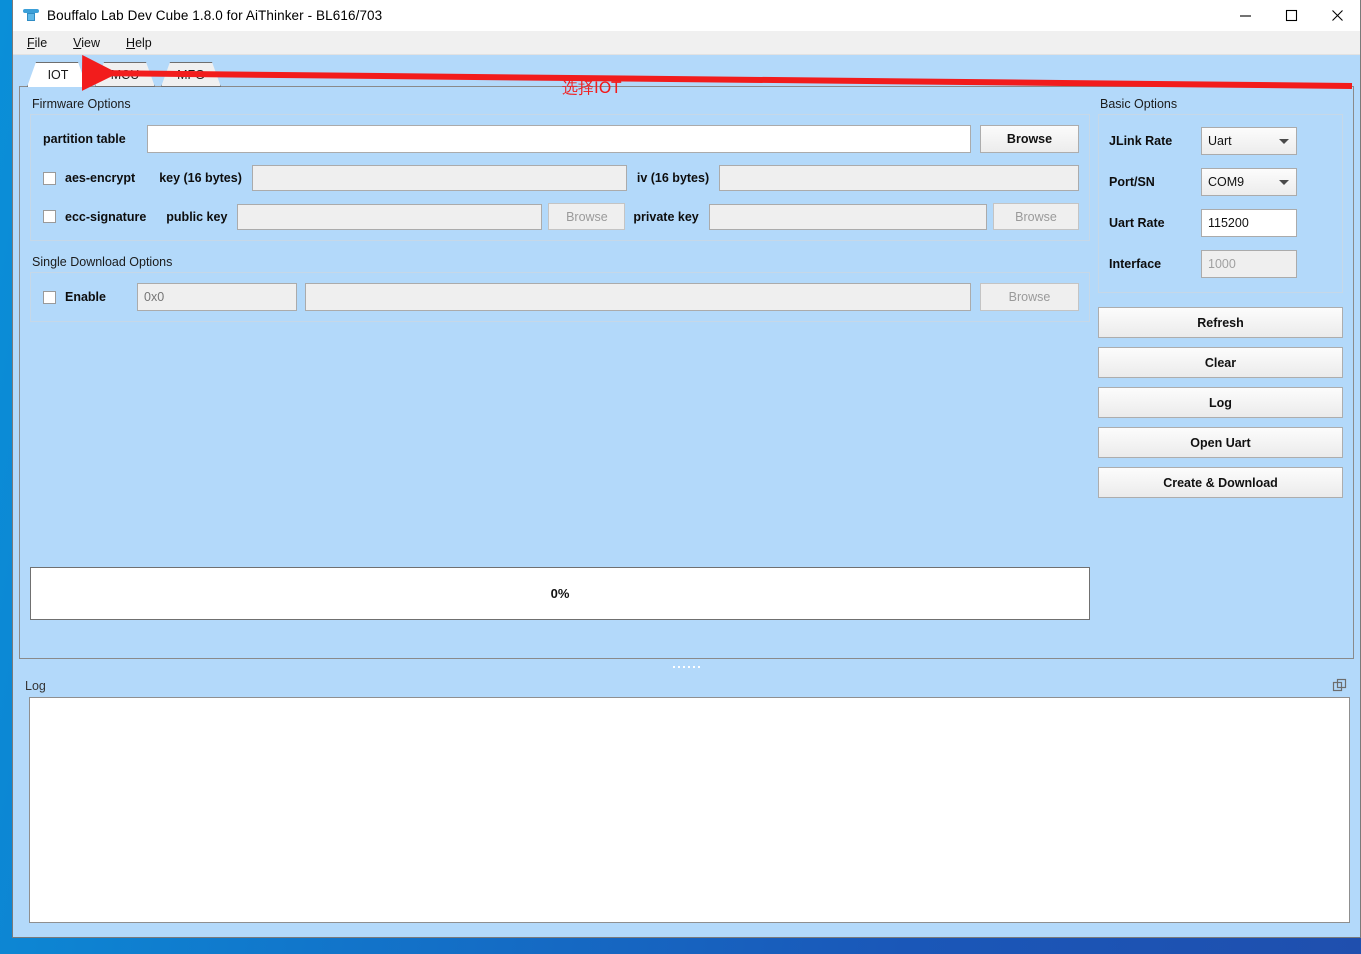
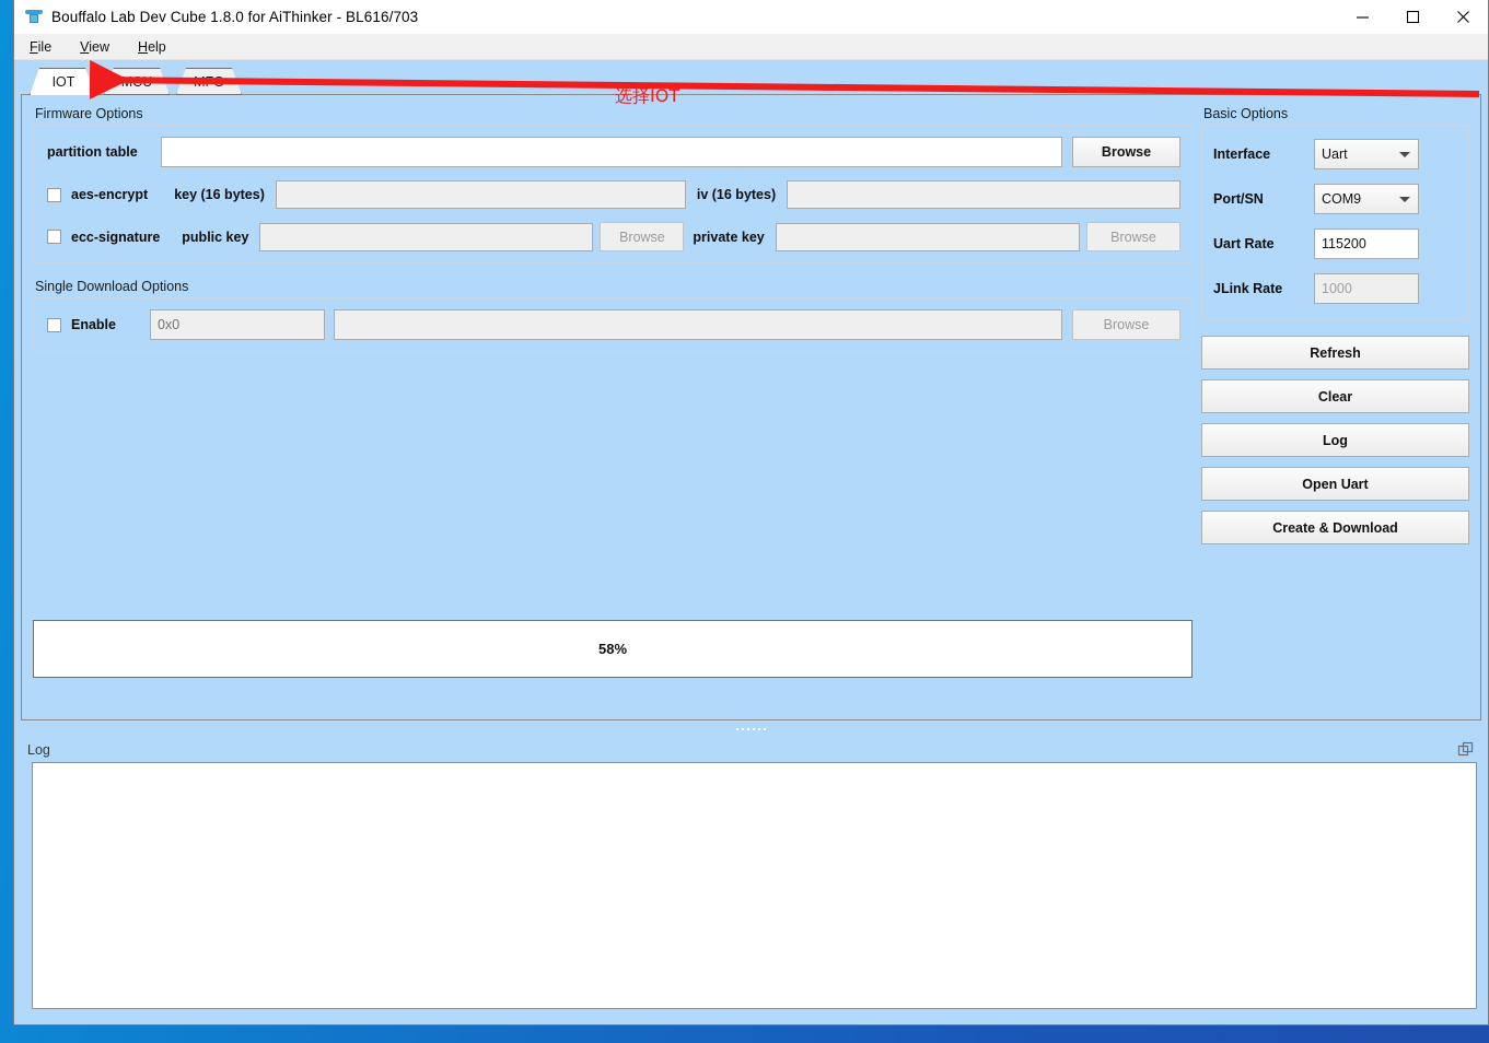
  Bouffalo Lab Dev Cube 1.8.0 for AiThinker - BL616/703
  File
  View
  Help
  IOT
  Firmware Options
  partition table
  Browse
  aes-encrypt
  key (16 bytes)
  iv (16 bytes)
  ecc-signature
  public key
  Browse
  private key
  Browse
  Single Download Options
  Enable
  0x0
  Browse
- 0%
+ 58%
  Basic Options
- JLink Rate
+ Interface
  Uart
  Port/SN
  COM9
  Uart Rate
  115200
- Interface
+ JLink Rate
  1000
  Refresh
  Clear
  Log
  Open Uart
  Create & Download
  Log
  选择IOT
